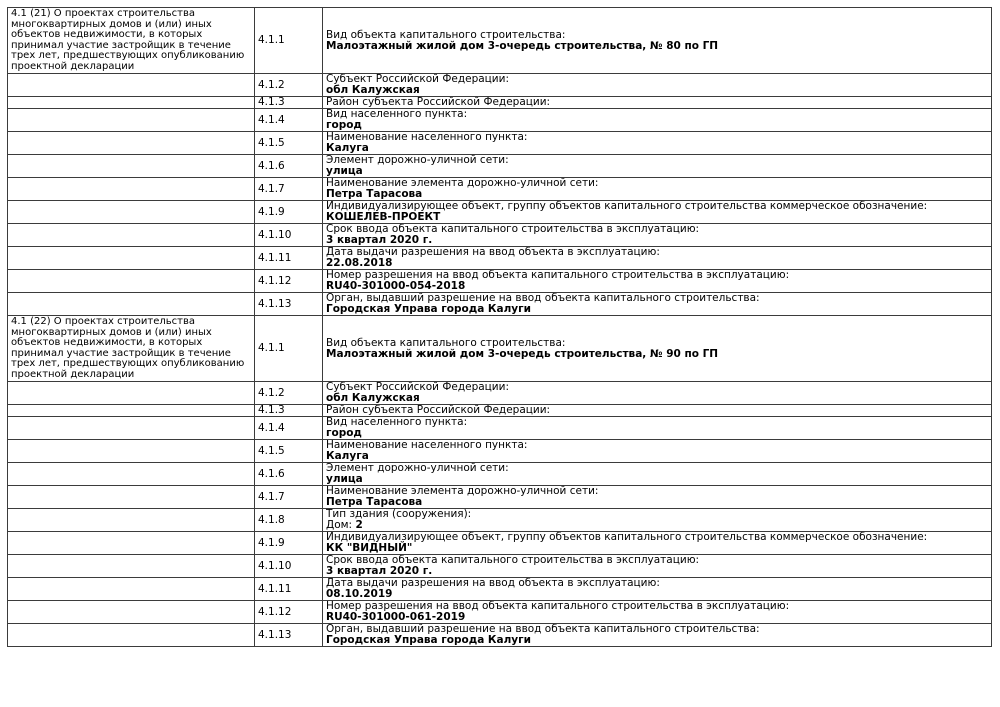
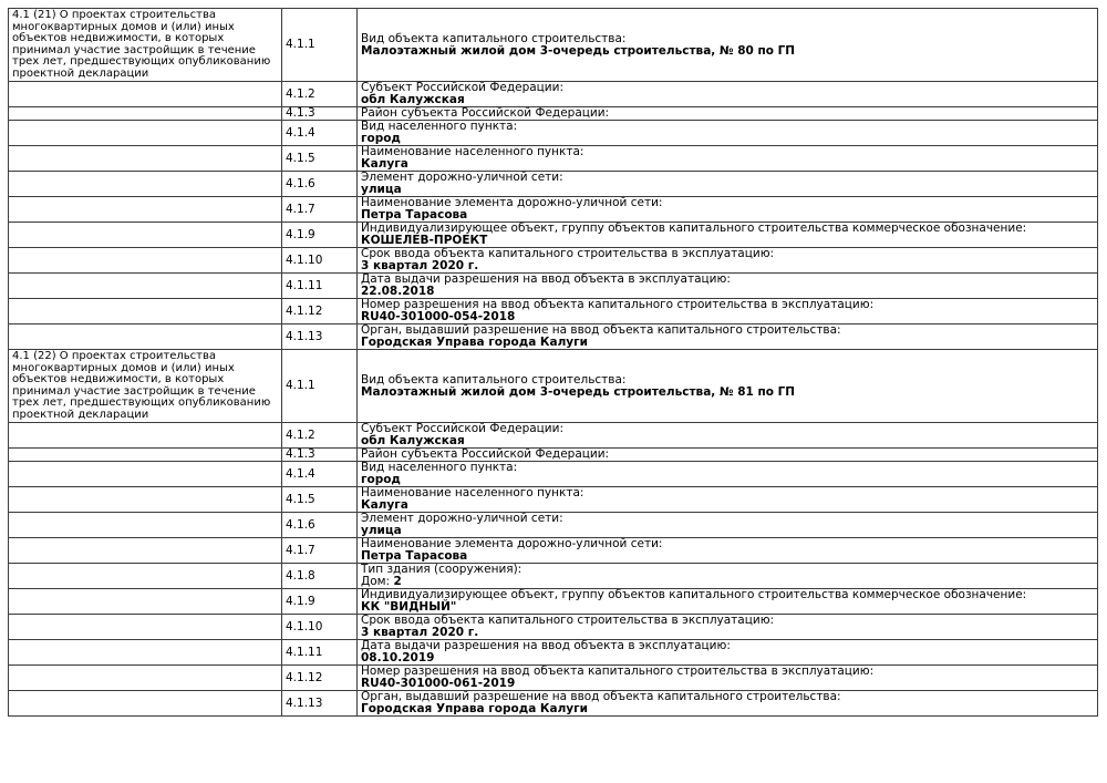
  4.1 (21) О проектах строительства многоквартирных домов и (или) иных объектов недвижимости, в которых принимал участие застройщик в течение трех лет, предшествующих опубликованию проектной декларации	4.1.1	Вид объекта капитального строительства:Малоэтажный жилой дом 3-очередь строительства, № 80 по ГП
  	4.1.2	Субъект Российской Федерации:обл Калужская
  	4.1.3	Район субъекта Российской Федерации:
  	4.1.4	Вид населенного пункта:город
  	4.1.5	Наименование населенного пункта:Калуга
  	4.1.6	Элемент дорожно-уличной сети:улица
  	4.1.7	Наименование элемента дорожно-уличной сети:Петра Тарасова
  	4.1.9	Индивидуализирующее объект, группу объектов капитального строительства коммерческое обозначение:КОШЕЛЕВ-ПРОЕКТ
  	4.1.10	Срок ввода объекта капитального строительства в эксплуатацию:3 квартал 2020 г.
  	4.1.11	Дата выдачи разрешения на ввод объекта в эксплуатацию:22.08.2018
  	4.1.12	Номер разрешения на ввод объекта капитального строительства в эксплуатацию:RU40-301000-054-2018
  	4.1.13	Орган, выдавший разрешение на ввод объекта капитального строительства:Городская Управа города Калуги
- 4.1 (22) О проектах строительства многоквартирных домов и (или) иных объектов недвижимости, в которых принимал участие застройщик в течение трех лет, предшествующих опубликованию проектной декларации	4.1.1	Вид объекта капитального строительства:Малоэтажный жилой дом 3-очередь строительства, № 90 по ГП
+ 4.1 (22) О проектах строительства многоквартирных домов и (или) иных объектов недвижимости, в которых принимал участие застройщик в течение трех лет, предшествующих опубликованию проектной декларации	4.1.1	Вид объекта капитального строительства:Малоэтажный жилой дом 3-очередь строительства, № 81 по ГП
  	4.1.2	Субъект Российской Федерации:обл Калужская
  	4.1.3	Район субъекта Российской Федерации:
  	4.1.4	Вид населенного пункта:город
  	4.1.5	Наименование населенного пункта:Калуга
  	4.1.6	Элемент дорожно-уличной сети:улица
  	4.1.7	Наименование элемента дорожно-уличной сети:Петра Тарасова
  	4.1.8	Тип здания (сооружения):Дом: 2
  	4.1.9	Индивидуализирующее объект, группу объектов капитального строительства коммерческое обозначение:КК "ВИДНЫЙ"
  	4.1.10	Срок ввода объекта капитального строительства в эксплуатацию:3 квартал 2020 г.
  	4.1.11	Дата выдачи разрешения на ввод объекта в эксплуатацию:08.10.2019
  	4.1.12	Номер разрешения на ввод объекта капитального строительства в эксплуатацию:RU40-301000-061-2019
  	4.1.13	Орган, выдавший разрешение на ввод объекта капитального строительства:Городская Управа города Калуги
